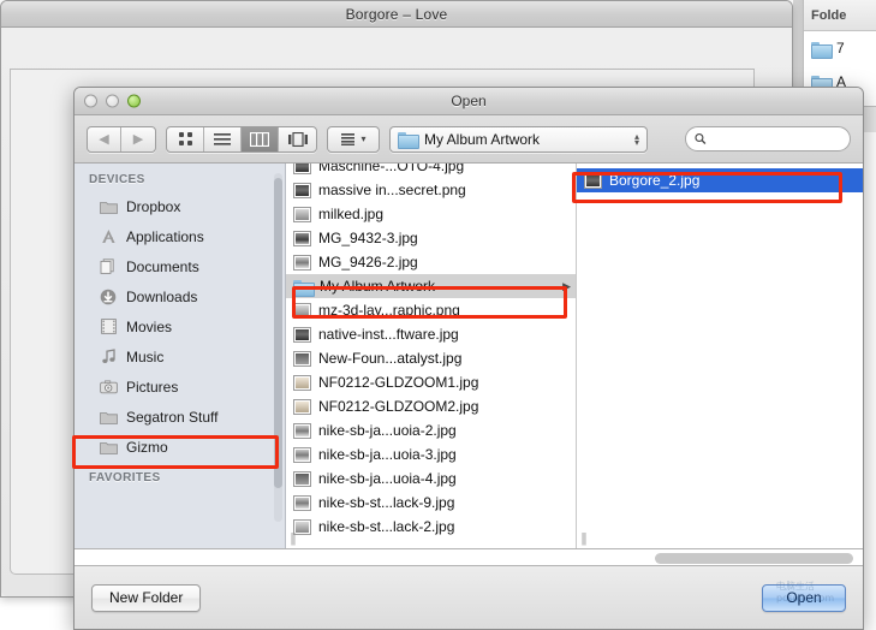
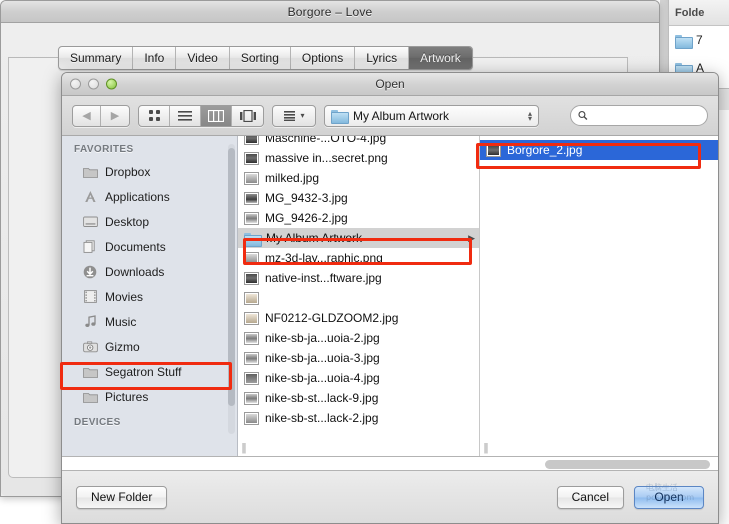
  Folde
  7
  A
  Borgore – Love
+ Summary
+ Info
+ Video
+ Sorting
+ Options
+ Lyrics
+ Artwork
  Open
  ◀
  ▶
  ▾
  My Album Artwork
  ▴
  ▾
- DEVICES
+ FAVORITES
  Dropbox
  Applications
+ Desktop
  Documents
  Downloads
  Movies
  Music
- Pictures
+ Gizmo
  Segatron Stuff
- Gizmo
+ Pictures
- FAVORITES
+ DEVICES
  Maschine-...OTO-4.jpg
  massive in...secret.png
  milked.jpg
  MG_9432-3.jpg
  MG_9426-2.jpg
  My Album Artwork
  ▶
  mz-3d-lay...raphic.png
  native-inst...ftware.jpg
- New-Foun...atalyst.jpg
- NF0212-GLDZOOM1.jpg
  NF0212-GLDZOOM2.jpg
  nike-sb-ja...uoia-2.jpg
  nike-sb-ja...uoia-3.jpg
  nike-sb-ja...uoia-4.jpg
  nike-sb-st...lack-9.jpg
  nike-sb-st...lack-2.jpg
  ||
  Borgore_2.jpg
  ||
  New Folder
+ Cancel
  Open
  电脑生活
  pcsofts.com
